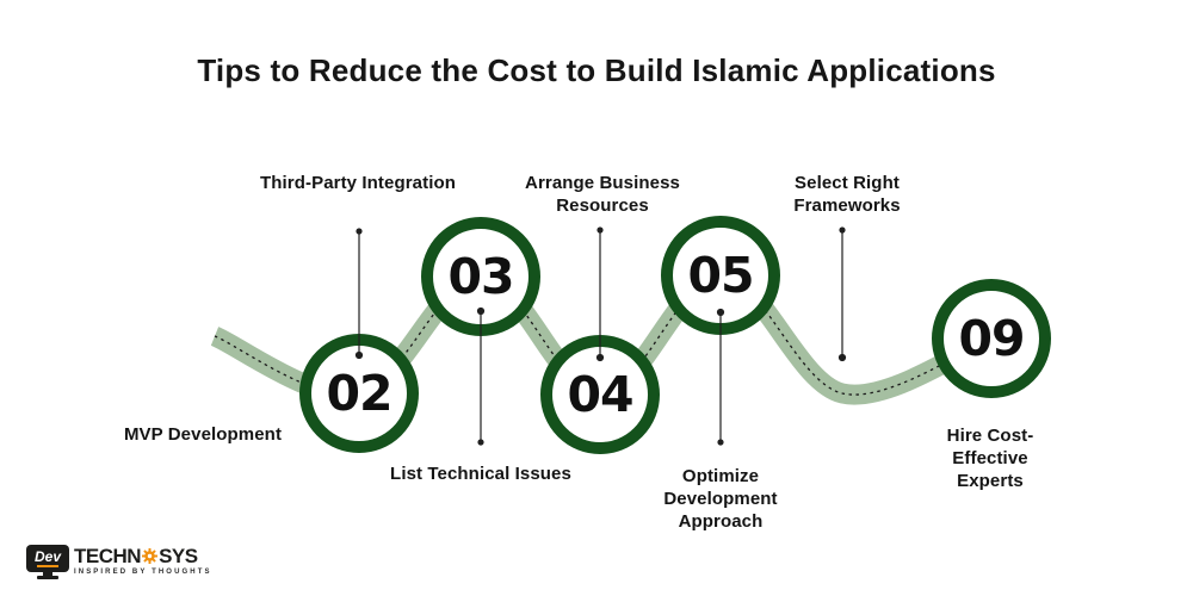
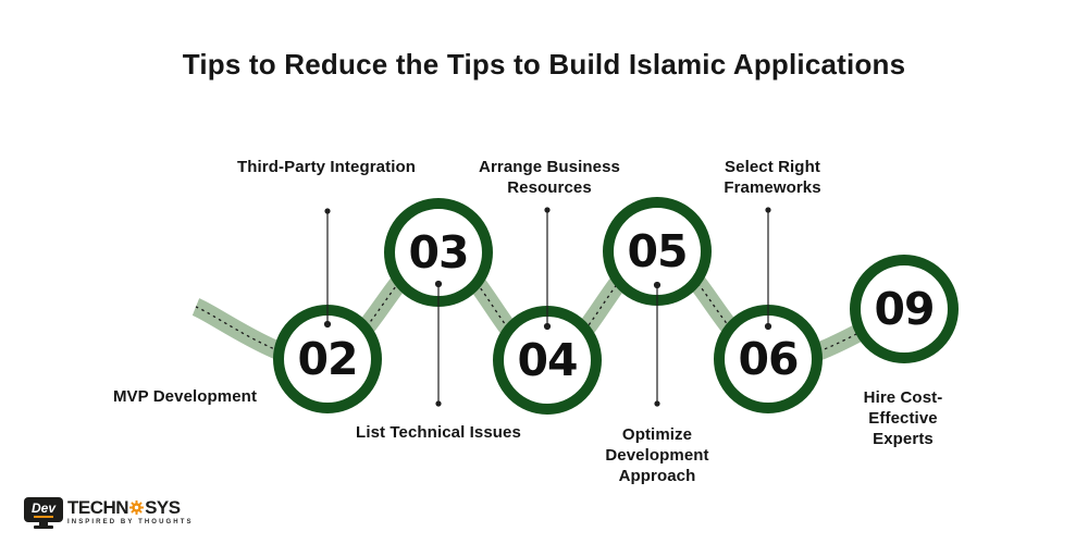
- Tips to Reduce the Cost to Build Islamic Applications
+ Tips to Reduce the Tips to Build Islamic Applications
  02
  03
  04
  05
+ 06
  09
  MVP Development
  Third-Party Integration
  List Technical Issues
  Arrange Business
  Resources
  Optimize
  Development
  Approach
  Select Right
  Frameworks
  Hire Cost-
  Effective
  Experts
  Dev
  TECHN
  SYS
